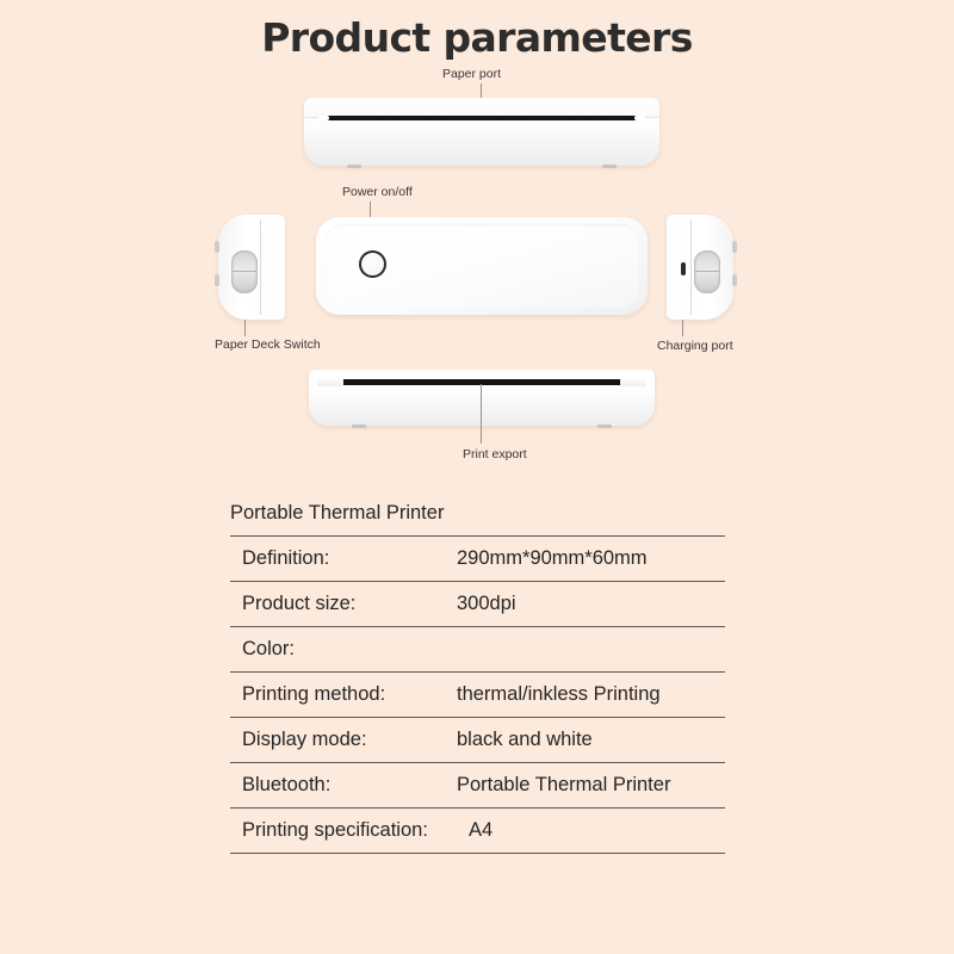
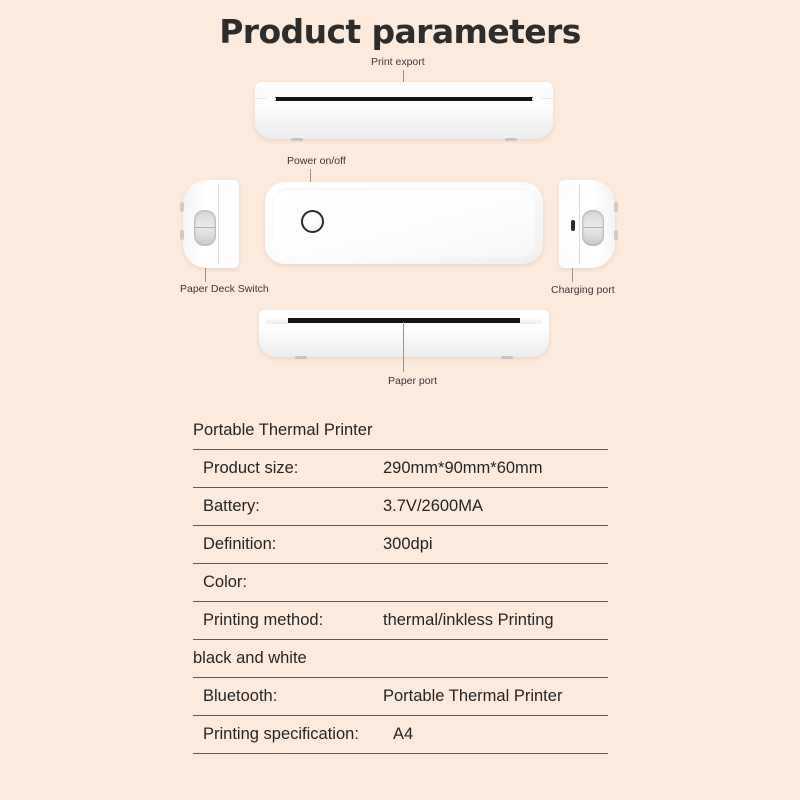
  Product parameters
- Paper port
+ Print export
  Power on/off
  Paper Deck Switch
  Charging port
- Print export
+ Paper port
  Portable Thermal Printer
- Definition:
+ Product size:
  290mm*90mm*60mm
+ Battery:
+ 3.7V/2600MA
- Product size:
+ Definition:
  300dpi
  Color:
  Printing method:
  thermal/inkless Printing
- Display mode:
  black and white
  Bluetooth:
  Portable Thermal Printer
  Printing specification:
  A4
